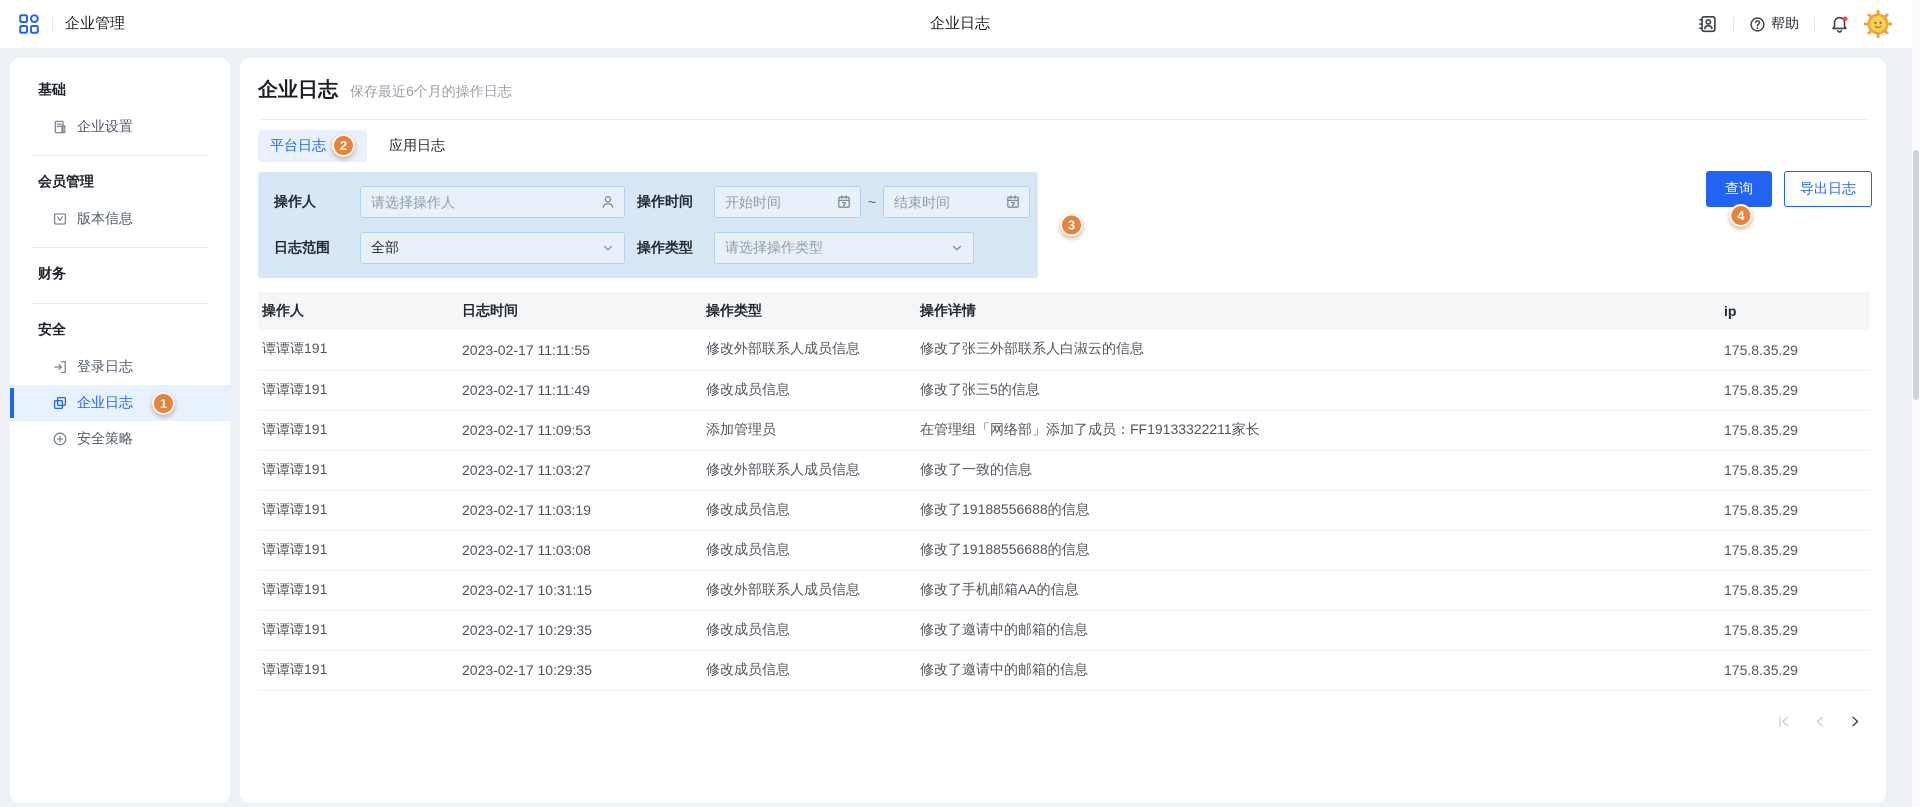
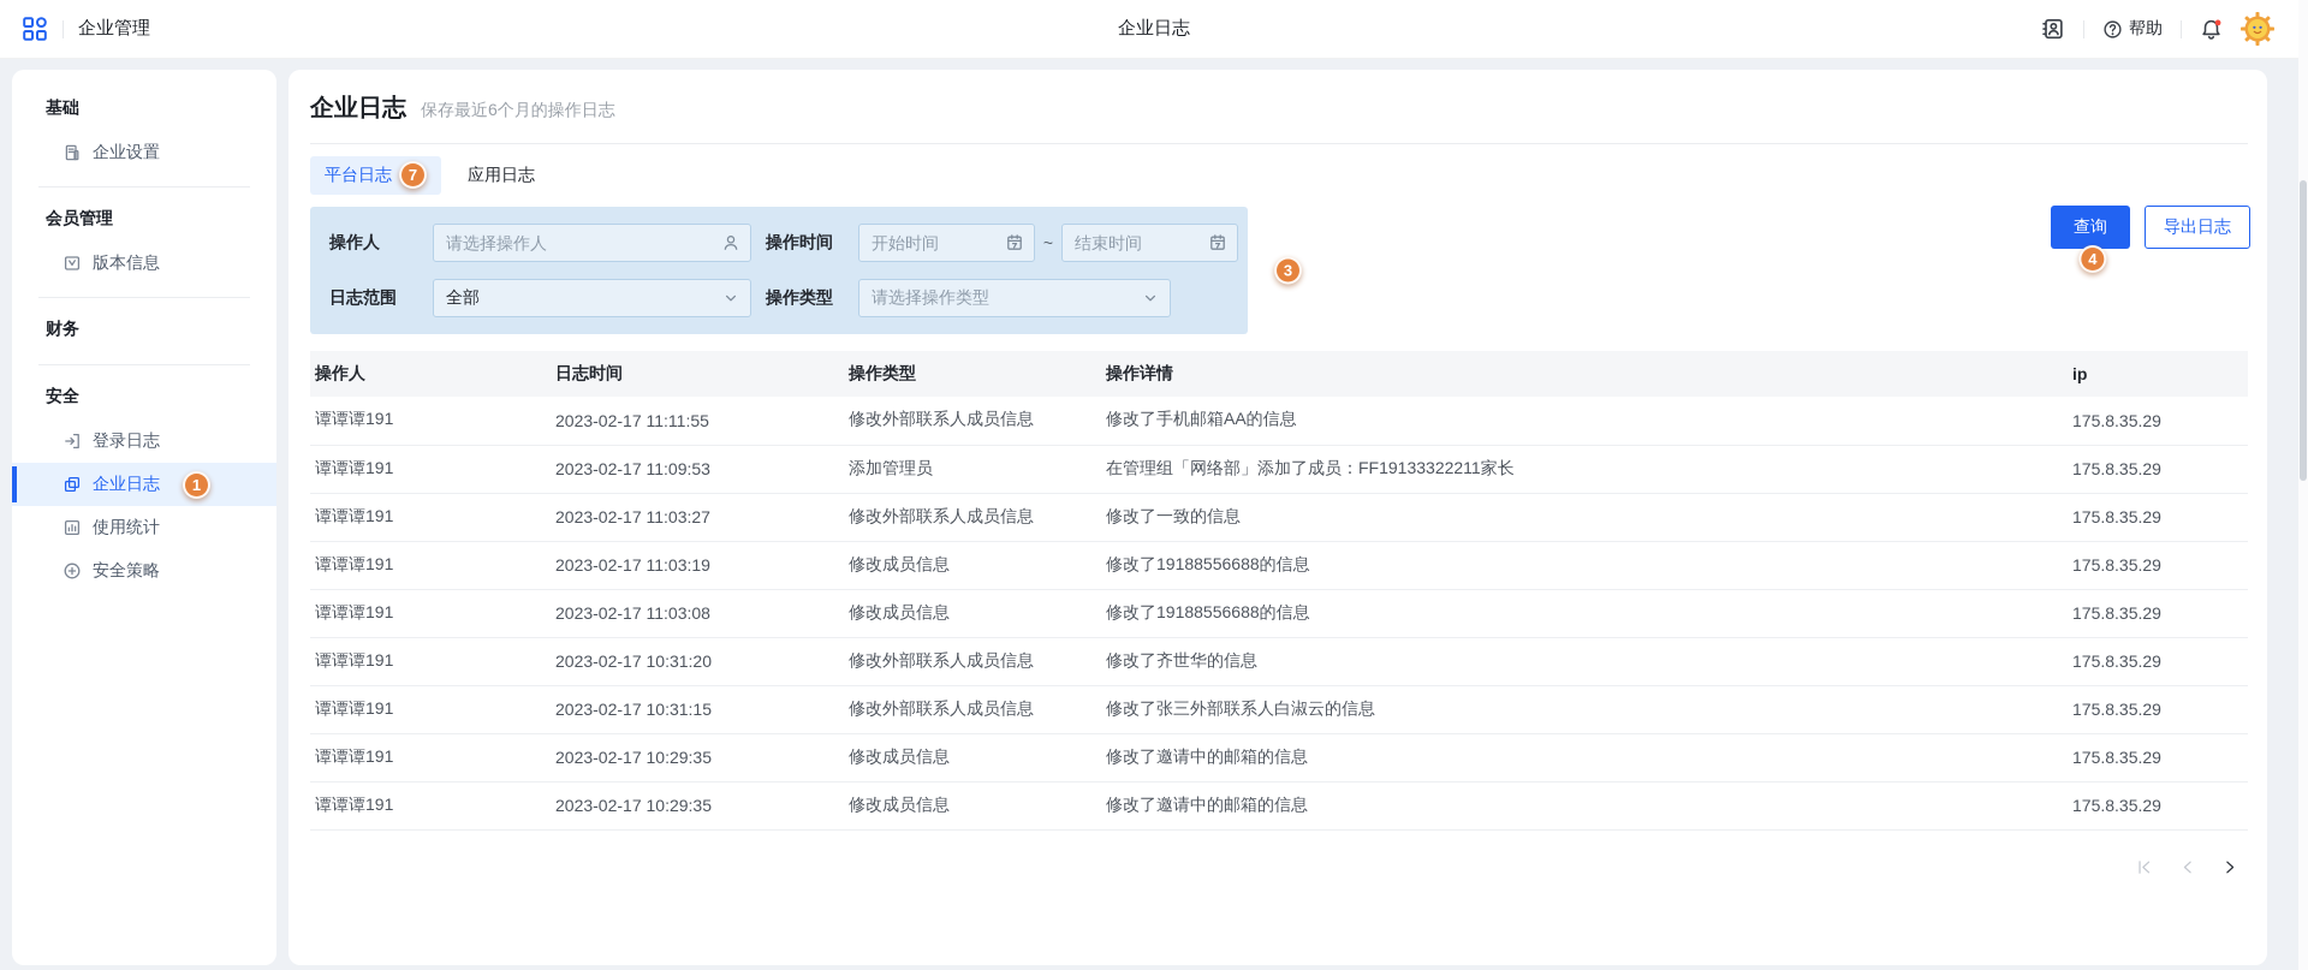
  企业管理
  企业日志
  帮助
  基础
  企业设置
  会员管理
  版本信息
  财务
  安全
  登录日志
  企业日志
  1
+ 使用统计
  安全策略
  企业日志
  保存最近6个月的操作日志
  平台日志
- 2
+ 7
  应用日志
  操作人
  请选择操作人
  操作时间
  开始时间
  ~
  结束时间
  日志范围
  全部
  操作类型
  请选择操作类型
  3
  查询
  4
  导出日志
  操作人	日志时间	操作类型	操作详情	ip
- 谭谭谭191	2023-02-17 11:11:55	修改外部联系人成员信息	修改了张三外部联系人白淑云的信息	175.8.35.29
+ 谭谭谭191	2023-02-17 11:11:55	修改外部联系人成员信息	修改了手机邮箱AA的信息	175.8.35.29
- 谭谭谭191	2023-02-17 11:11:49	修改成员信息	修改了张三5的信息	175.8.35.29
  谭谭谭191	2023-02-17 11:09:53	添加管理员	在管理组「网络部」添加了成员：FF19133322211家长	175.8.35.29
  谭谭谭191	2023-02-17 11:03:27	修改外部联系人成员信息	修改了一致的信息	175.8.35.29
  谭谭谭191	2023-02-17 11:03:19	修改成员信息	修改了19188556688的信息	175.8.35.29
  谭谭谭191	2023-02-17 11:03:08	修改成员信息	修改了19188556688的信息	175.8.35.29
+ 谭谭谭191	2023-02-17 10:31:20	修改外部联系人成员信息	修改了齐世华的信息	175.8.35.29
- 谭谭谭191	2023-02-17 10:31:15	修改外部联系人成员信息	修改了手机邮箱AA的信息	175.8.35.29
+ 谭谭谭191	2023-02-17 10:31:15	修改外部联系人成员信息	修改了张三外部联系人白淑云的信息	175.8.35.29
  谭谭谭191	2023-02-17 10:29:35	修改成员信息	修改了邀请中的邮箱的信息	175.8.35.29
  谭谭谭191	2023-02-17 10:29:35	修改成员信息	修改了邀请中的邮箱的信息	175.8.35.29
